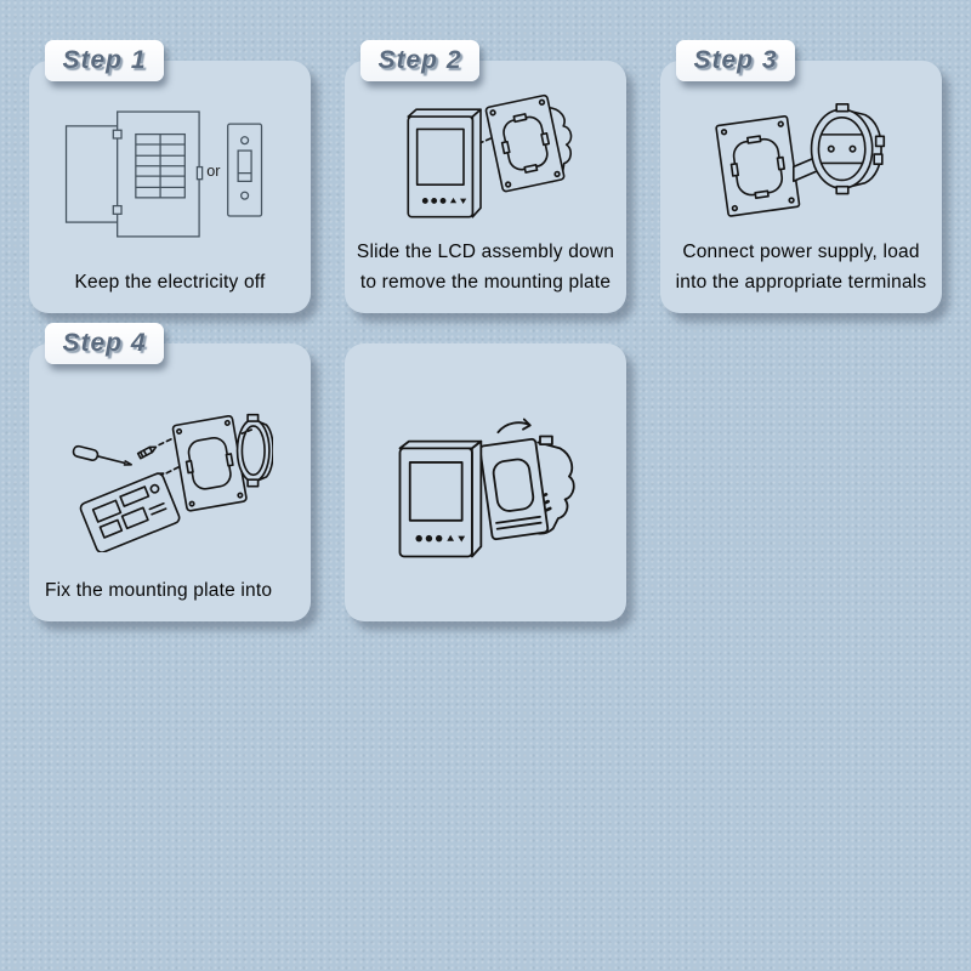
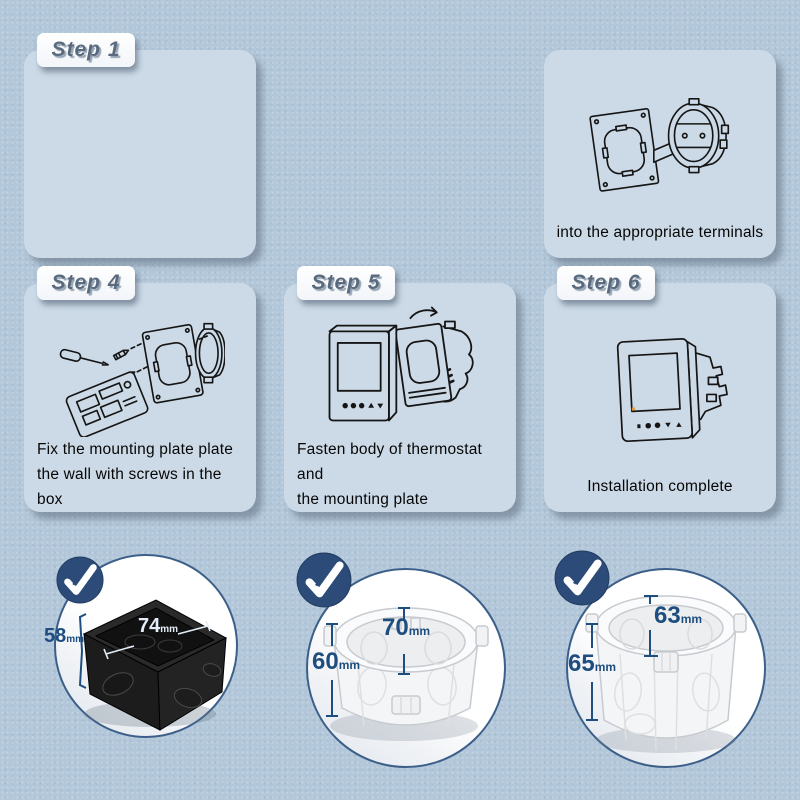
  Step 1
- or
- Keep the electricity off
- Step 2
- Slide the LCD assembly down
- to remove the mounting plate
- Step 3
- Connect power supply, load
  into the appropriate terminals
  Step 4
- Fix the mounting plate into
+ Fix the mounting plate plate
+ the wall with screws in the box
+ Step 5
+ Fasten body of thermostat and
+ the mounting plate
+ Step 6
+ Installation complete
+ 58mm
+ 74mm
+ 70mm
+ 60mm
+ 63mm
+ 65mm
